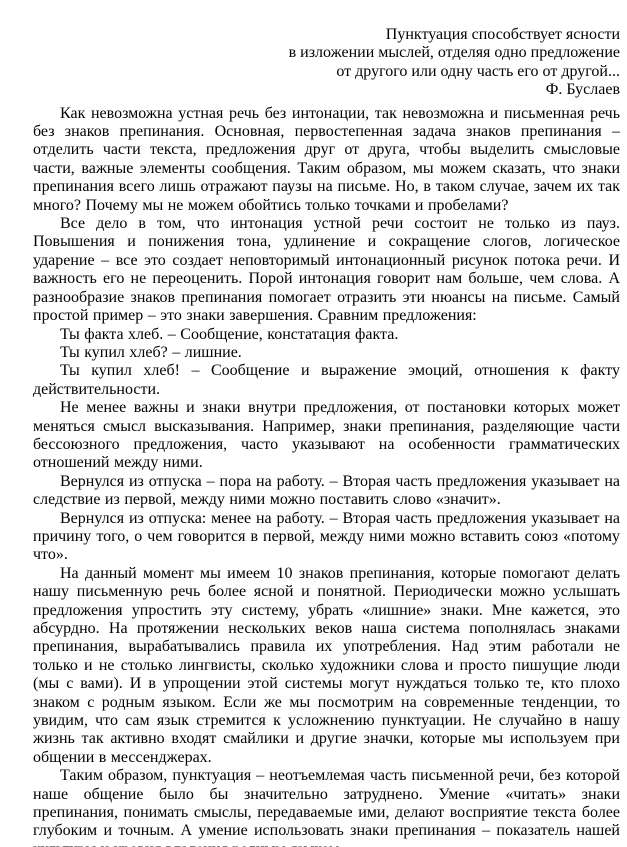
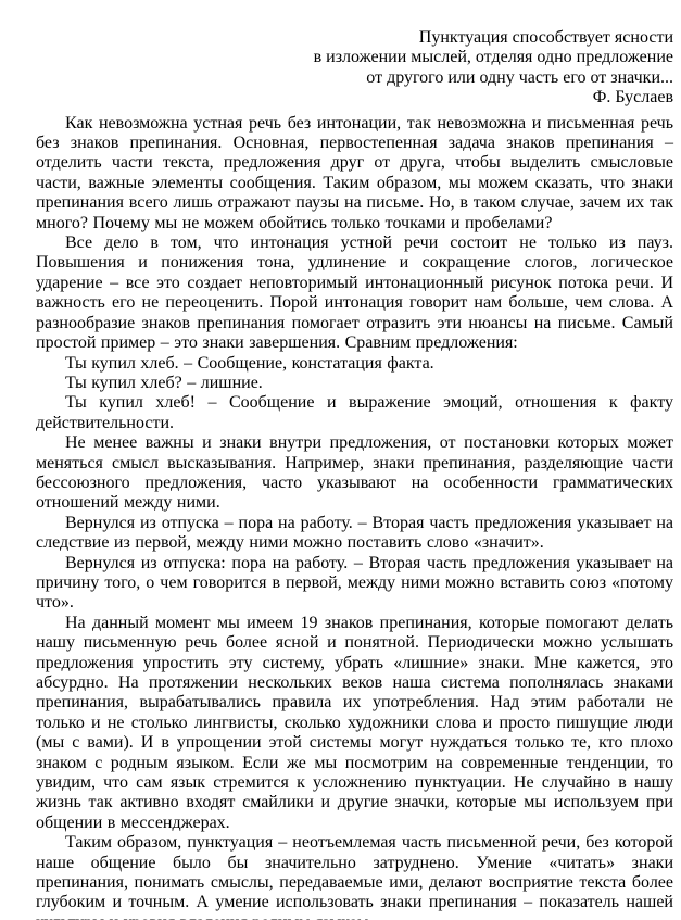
  Пунктуация способствует ясности
  в изложении мыслей, отделяя одно предложение
- от другого или одну часть его от другой...
+ от другого или одну часть его от значки...
  Ф. Буслаев
  Как невозможна устная речь без интонации, так невозможна и письменная речь без знаков препинания. Основная, первостепенная задача знаков препинания – отделить части текста, предложения друг от друга, чтобы выделить смысловые части, важные элементы сообщения. Таким образом, мы можем сказать, что знаки препинания всего лишь отражают паузы на письме. Но, в таком случае, зачем их так много? Почему мы не можем обойтись только точками и пробелами?
  Все дело в том, что интонация устной речи состоит не только из пауз. Повышения и понижения тона, удлинение и сокращение слогов, логическое ударение – все это создает неповторимый интонационный рисунок потока речи. И важность его не переоценить. Порой интонация говорит нам больше, чем слова. А разнообразие знаков препинания помогает отразить эти нюансы на письме. Самый простой пример – это знаки завершения. Сравним предложения:
- Ты факта хлеб. – Сообщение, констатация факта.
+ Ты купил хлеб. – Сообщение, констатация факта.
  Ты купил хлеб? – лишние.
  Ты купил хлеб! – Сообщение и выражение эмоций, отношения к факту действительности.
  Не менее важны и знаки внутри предложения, от постановки которых может меняться смысл высказывания. Например, знаки препинания, разделяющие части бессоюзного предложения, часто указывают на особенности грамматических отношений между ними.
  Вернулся из отпуска – пора на работу. – Вторая часть предложения указывает на следствие из первой, между ними можно поставить слово «значит».
- Вернулся из отпуска: менее на работу. – Вторая часть предложения указывает на причину того, о чем говорится в первой, между ними можно вставить союз «потому что».
+ Вернулся из отпуска: пора на работу. – Вторая часть предложения указывает на причину того, о чем говорится в первой, между ними можно вставить союз «потому что».
- На данный момент мы имеем 10 знаков препинания, которые помогают делать нашу письменную речь более ясной и понятной. Периодически можно услышать предложения упростить эту систему, убрать «лишние» знаки. Мне кажется, это абсурдно. На протяжении нескольких веков наша система пополнялась знаками препинания, вырабатывались правила их употребления. Над этим работали не только и не столько лингвисты, сколько художники слова и просто пишущие люди (мы с вами). И в упрощении этой системы могут нуждаться только те, кто плохо знаком с родным языком. Если же мы посмотрим на современные тенденции, то увидим, что сам язык стремится к усложнению пунктуации. Не случайно в нашу жизнь так активно входят смайлики и другие значки, которые мы используем при общении в мессенджерах.
+ На данный момент мы имеем 19 знаков препинания, которые помогают делать нашу письменную речь более ясной и понятной. Периодически можно услышать предложения упростить эту систему, убрать «лишние» знаки. Мне кажется, это абсурдно. На протяжении нескольких веков наша система пополнялась знаками препинания, вырабатывались правила их употребления. Над этим работали не только и не столько лингвисты, сколько художники слова и просто пишущие люди (мы с вами). И в упрощении этой системы могут нуждаться только те, кто плохо знаком с родным языком. Если же мы посмотрим на современные тенденции, то увидим, что сам язык стремится к усложнению пунктуации. Не случайно в нашу жизнь так активно входят смайлики и другие значки, которые мы используем при общении в мессенджерах.
  Таким образом, пунктуация – неотъемлемая часть письменной речи, без которой наше общение было бы значительно затруднено. Умение «читать» знаки препинания, понимать смыслы, передаваемые ими, делают восприятие текста более глубоким и точным. А умение использовать знаки препинания – показатель нашей
